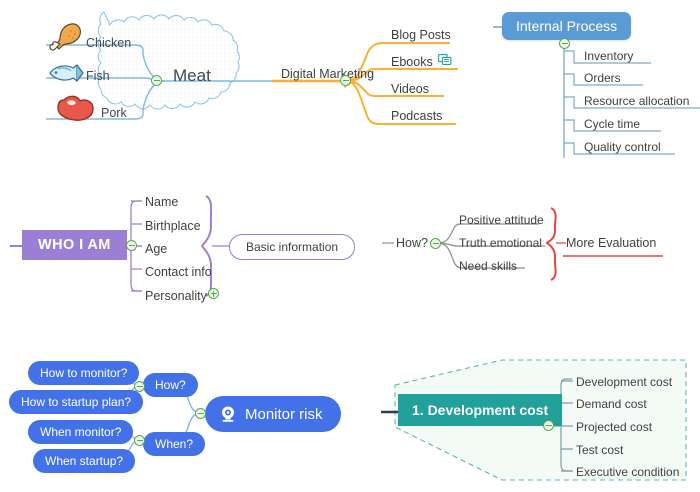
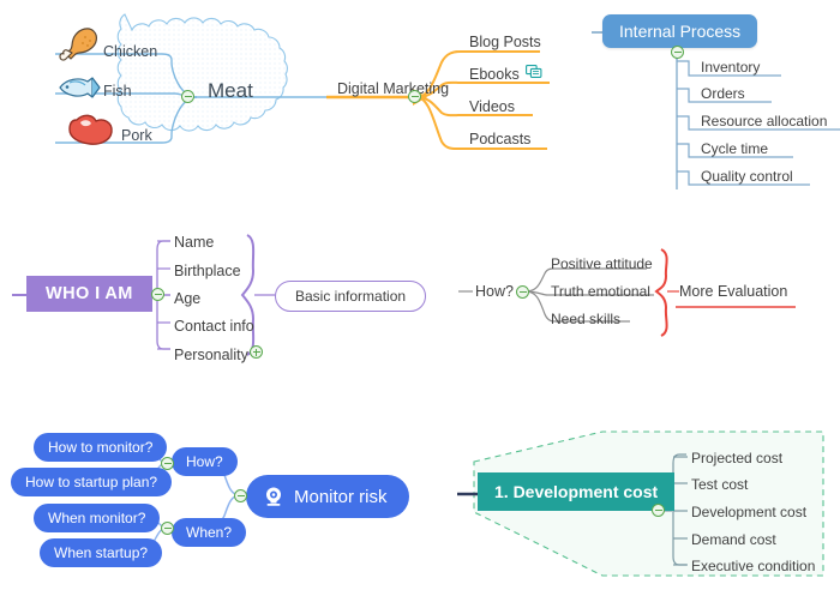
  Chicken
  Fish
  Pork
  Meat
  Digital Marketing
  Blog Posts
  Ebooks
  Videos
  Podcasts
  Internal Process
  Inventory
  Orders
  Resource allocation
  Cycle time
  Quality control
  WHO I AM
  Name
  Birthplace
  Age
  Contact info
  Personality
  Basic information
  How?
  Positive attitude
  Truth emotional
  Need skills
  More Evaluation
  Monitor risk
  How?
  When?
  How to monitor?
  How to startup plan?
  When monitor?
  When startup?
  1. Development cost
- Development cost
+ Projected cost
- Demand cost
+ Test cost
- Projected cost
+ Development cost
- Test cost
+ Demand cost
  Executive condition
